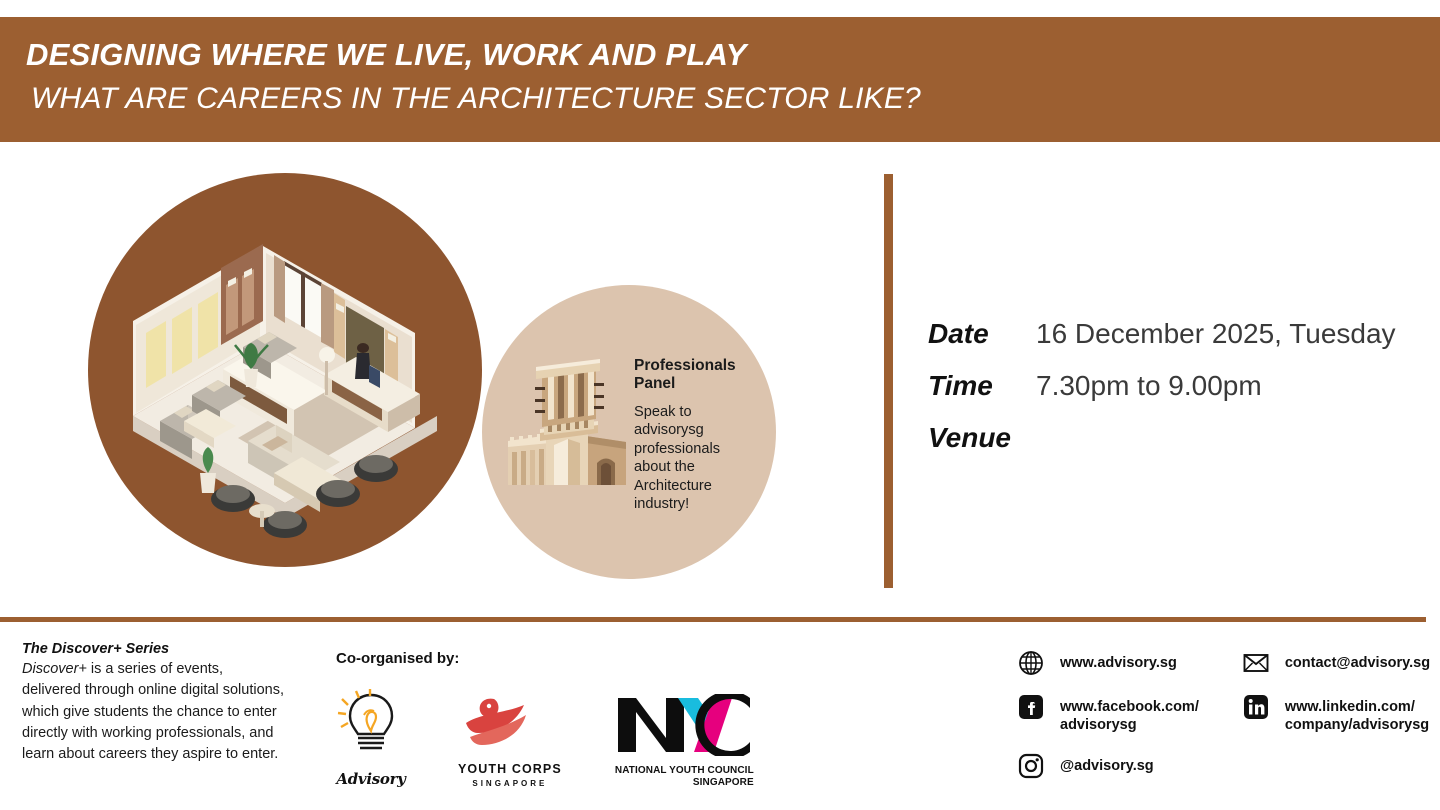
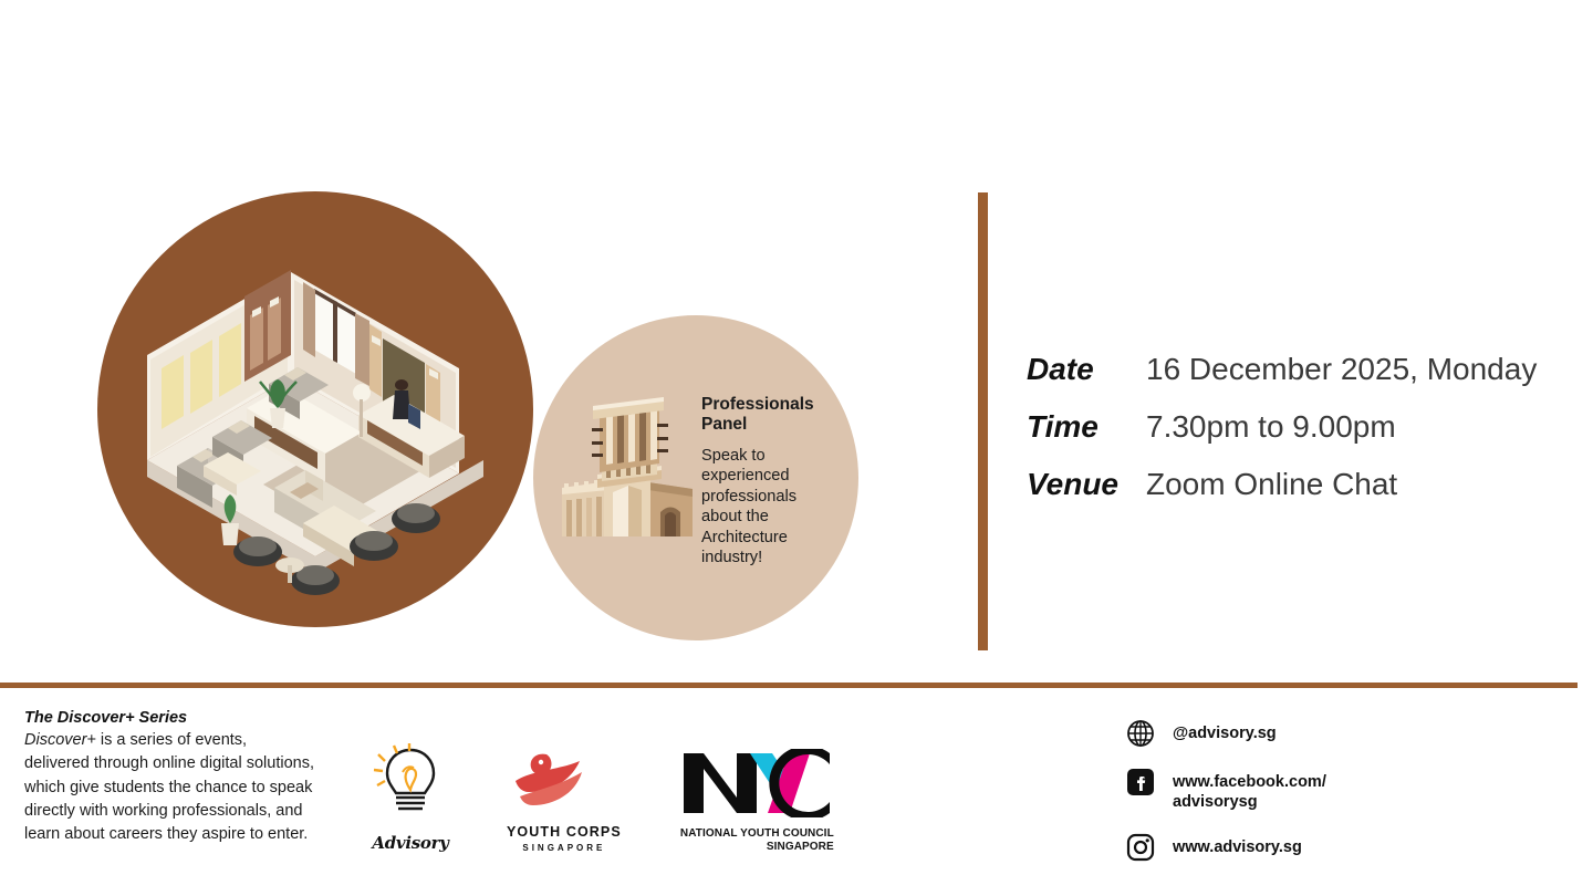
- DESIGNING WHERE WE LIVE, WORK AND PLAY
- WHAT ARE CAREERS IN THE ARCHITECTURE SECTOR LIKE?
  Professionals
  Panel
- Speak to advisorysg professionals about the Architecture industry!
+ Speak to experienced professionals about the Architecture industry!
  Date
- 16 December 2025, Tuesday
+ 16 December 2025, Monday
  Time
  7.30pm to 9.00pm
  Venue
+ Zoom Online Chat
  The Discover+ Series
- Discover+ is a series of events, delivered through online digital solutions, which give students the chance to enter directly with working professionals, and learn about careers they aspire to enter.
+ Discover+ is a series of events, delivered through online digital solutions, which give students the chance to speak directly with working professionals, and learn about careers they aspire to enter.
- Co-organised by:
  Advisory
  YOUTH CORPS
  SINGAPORE
  NATIONAL YOUTH COUNCIL
  SINGAPORE
- www.advisory.sg
+ @advisory.sg
  www.facebook.com/
  advisorysg
- @advisory.sg
+ www.advisory.sg
- contact@advisory.sg
- www.linkedin.com/
- company/advisorysg
